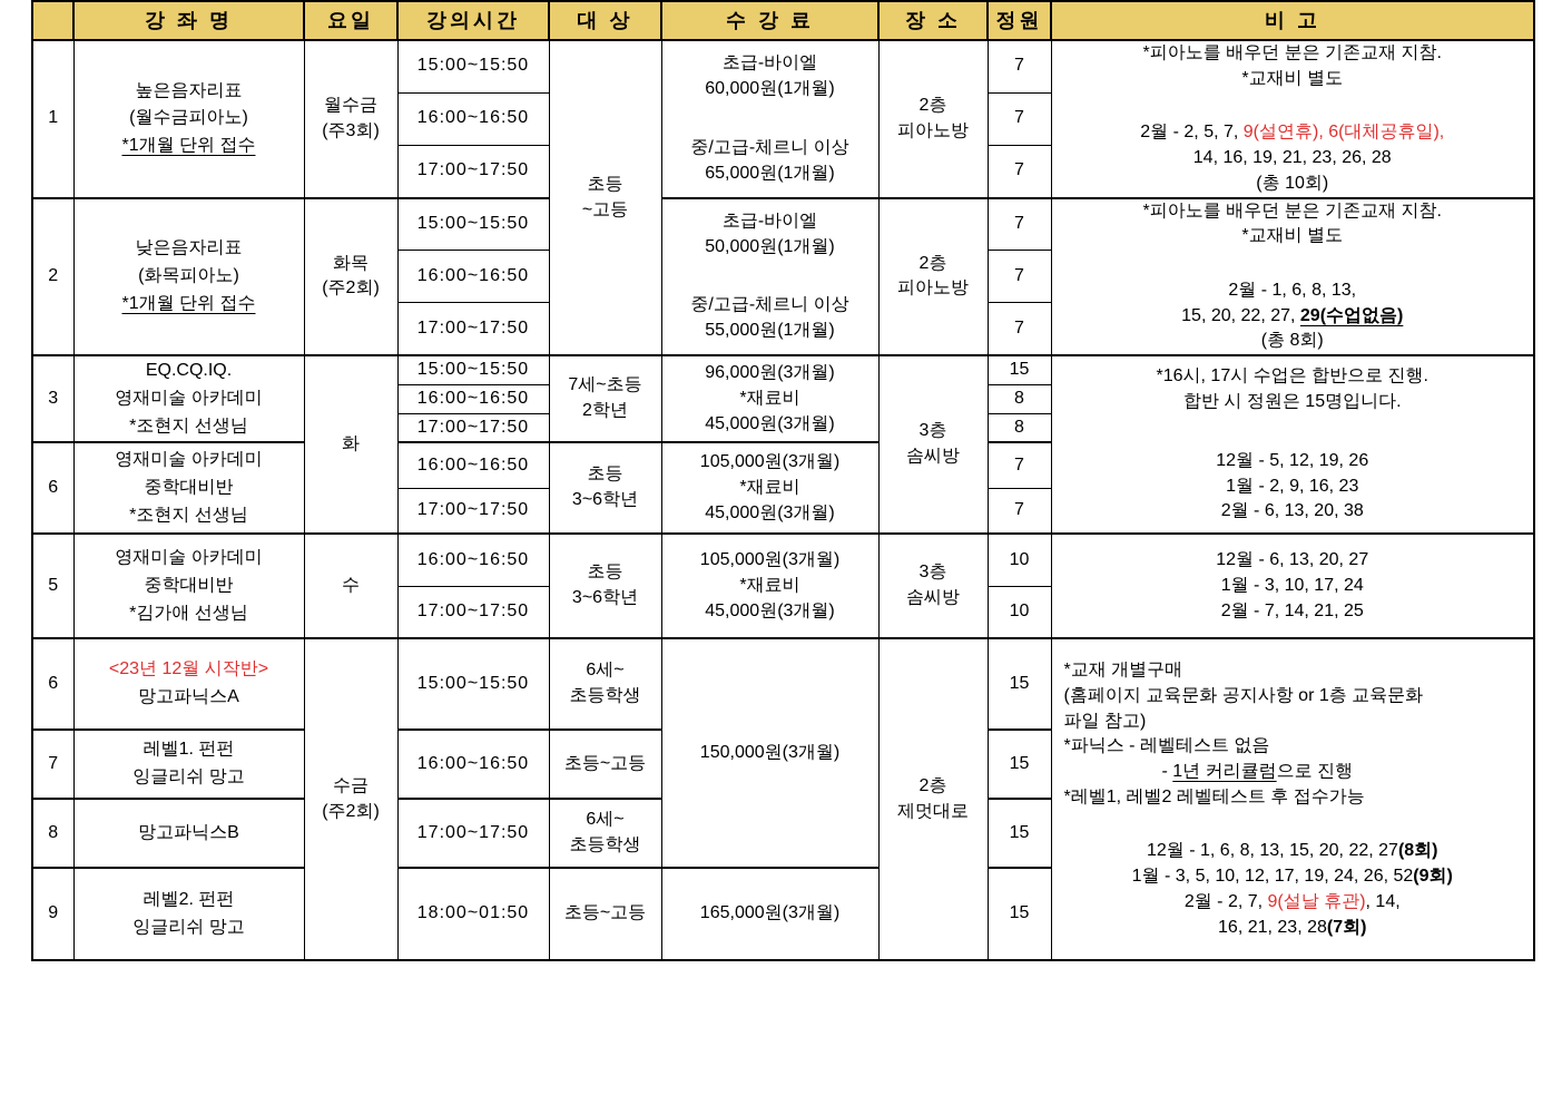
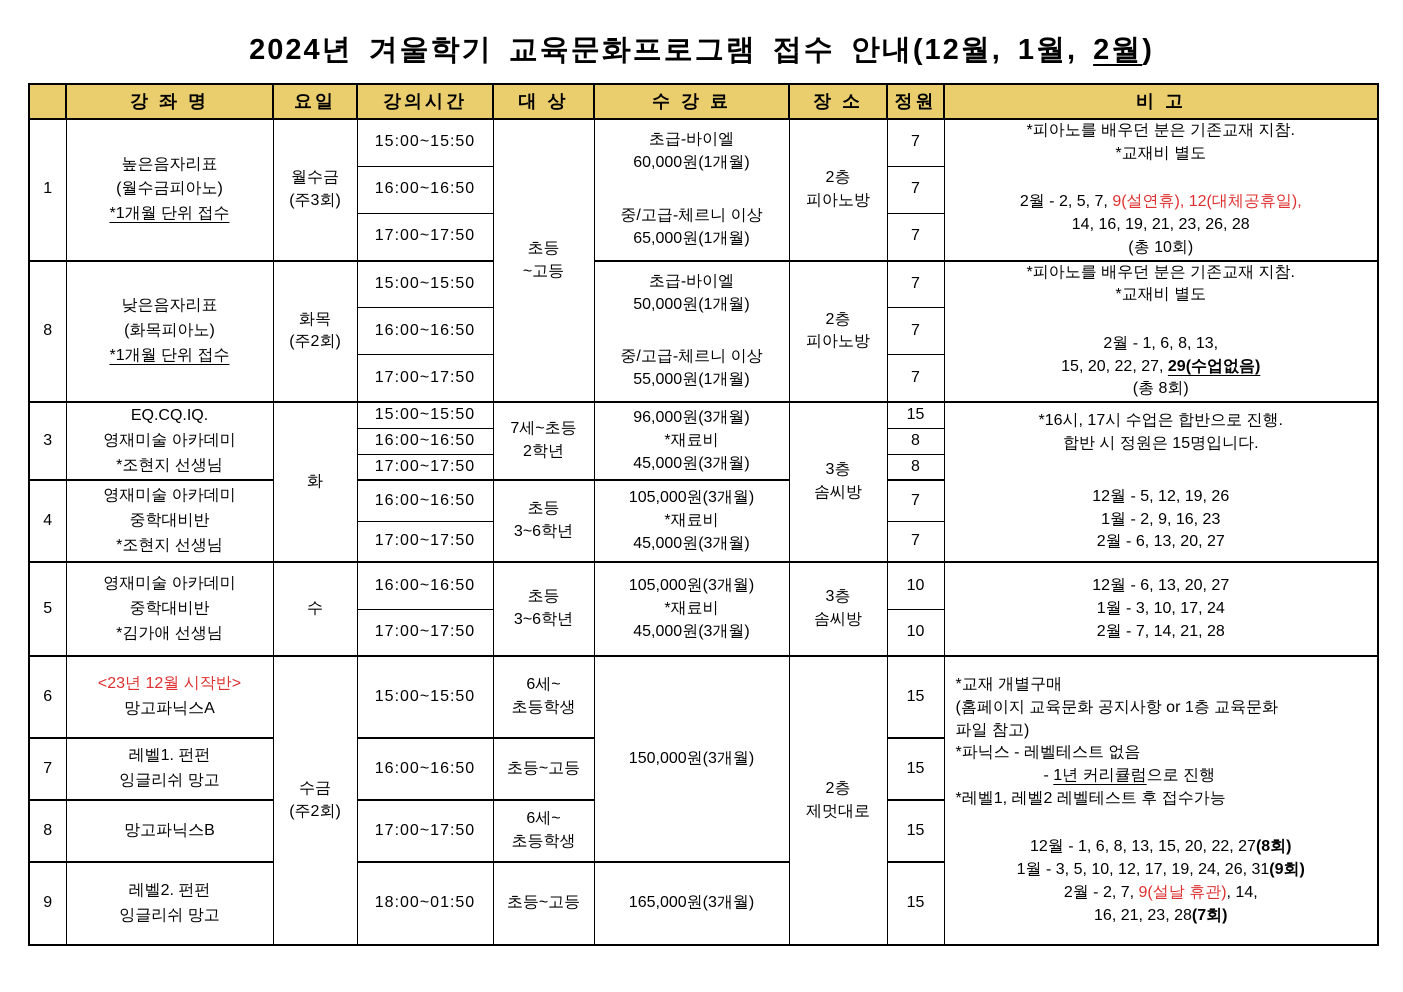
+ 2024년 겨울학기 교육문화프로그램 접수 안내(12월, 1월, 2월)
  	강 좌 명	요일	강의시간	대 상	수 강 료	장 소	정원	비 고
- 1	높은음자리표 (월수금피아노) *1개월 단위 접수	월수금 (주3회)	15:00~15:50	초등 ~고등	초급-바이엘 60,000원(1개월) 중/고급-체르니 이상 65,000원(1개월)	2층 피아노방	7	*피아노를 배우던 분은 기존교재 지참. *교재비 별도 2월 - 2, 5, 7, 9(설연휴), 6(대체공휴일), 14, 16, 19, 21, 23, 26, 28 (총 10회)
+ 1	높은음자리표 (월수금피아노) *1개월 단위 접수	월수금 (주3회)	15:00~15:50	초등 ~고등	초급-바이엘 60,000원(1개월) 중/고급-체르니 이상 65,000원(1개월)	2층 피아노방	7	*피아노를 배우던 분은 기존교재 지참. *교재비 별도 2월 - 2, 5, 7, 9(설연휴), 12(대체공휴일), 14, 16, 19, 21, 23, 26, 28 (총 10회)
  16:00~16:50	7
  17:00~17:50	7
- 2	낮은음자리표 (화목피아노) *1개월 단위 접수	화목 (주2회)	15:00~15:50	초급-바이엘 50,000원(1개월) 중/고급-체르니 이상 55,000원(1개월)	2층 피아노방	7	*피아노를 배우던 분은 기존교재 지참. *교재비 별도 2월 - 1, 6, 8, 13, 15, 20, 22, 27, 29(수업없음) (총 8회)
+ 8	낮은음자리표 (화목피아노) *1개월 단위 접수	화목 (주2회)	15:00~15:50	초급-바이엘 50,000원(1개월) 중/고급-체르니 이상 55,000원(1개월)	2층 피아노방	7	*피아노를 배우던 분은 기존교재 지참. *교재비 별도 2월 - 1, 6, 8, 13, 15, 20, 22, 27, 29(수업없음) (총 8회)
  16:00~16:50	7
  17:00~17:50	7
- 3	EQ.CQ.IQ. 영재미술 아카데미 *조현지 선생님	화	15:00~15:50	7세~초등 2학년	96,000원(3개월) *재료비 45,000원(3개월)	3층 솜씨방	15	*16시, 17시 수업은 합반으로 진행. 합반 시 정원은 15명입니다. 12월 - 5, 12, 19, 26 1월 - 2, 9, 16, 23 2월 - 6, 13, 20, 38
+ 3	EQ.CQ.IQ. 영재미술 아카데미 *조현지 선생님	화	15:00~15:50	7세~초등 2학년	96,000원(3개월) *재료비 45,000원(3개월)	3층 솜씨방	15	*16시, 17시 수업은 합반으로 진행. 합반 시 정원은 15명입니다. 12월 - 5, 12, 19, 26 1월 - 2, 9, 16, 23 2월 - 6, 13, 20, 27
  16:00~16:50	8
  17:00~17:50	8
- 6	영재미술 아카데미 중학대비반 *조현지 선생님	16:00~16:50	초등 3~6학년	105,000원(3개월) *재료비 45,000원(3개월)	7
+ 4	영재미술 아카데미 중학대비반 *조현지 선생님	16:00~16:50	초등 3~6학년	105,000원(3개월) *재료비 45,000원(3개월)	7
  17:00~17:50	7
- 5	영재미술 아카데미 중학대비반 *김가애 선생님	수	16:00~16:50	초등 3~6학년	105,000원(3개월) *재료비 45,000원(3개월)	3층 솜씨방	10	12월 - 6, 13, 20, 27 1월 - 3, 10, 17, 24 2월 - 7, 14, 21, 25
+ 5	영재미술 아카데미 중학대비반 *김가애 선생님	수	16:00~16:50	초등 3~6학년	105,000원(3개월) *재료비 45,000원(3개월)	3층 솜씨방	10	12월 - 6, 13, 20, 27 1월 - 3, 10, 17, 24 2월 - 7, 14, 21, 28
  17:00~17:50	10
- 6	<23년 12월 시작반> 망고파닉스A	수금 (주2회)	15:00~15:50	6세~ 초등학생	150,000원(3개월)	2층 제멋대로	15	*교재 개별구매 (홈페이지 교육문화 공지사항 or 1층 교육문화 파일 참고) *파닉스 - 레벨테스트 없음 - 1년 커리큘럼으로 진행 *레벨1, 레벨2 레벨테스트 후 접수가능 12월 - 1, 6, 8, 13, 15, 20, 22, 27(8회) 1월 - 3, 5, 10, 12, 17, 19, 24, 26, 52(9회) 2월 - 2, 7, 9(설날 휴관), 14, 16, 21, 23, 28(7회)
+ 6	<23년 12월 시작반> 망고파닉스A	수금 (주2회)	15:00~15:50	6세~ 초등학생	150,000원(3개월)	2층 제멋대로	15	*교재 개별구매 (홈페이지 교육문화 공지사항 or 1층 교육문화 파일 참고) *파닉스 - 레벨테스트 없음 - 1년 커리큘럼으로 진행 *레벨1, 레벨2 레벨테스트 후 접수가능 12월 - 1, 6, 8, 13, 15, 20, 22, 27(8회) 1월 - 3, 5, 10, 12, 17, 19, 24, 26, 31(9회) 2월 - 2, 7, 9(설날 휴관), 14, 16, 21, 23, 28(7회)
  7	레벨1. 펀펀 잉글리쉬 망고	16:00~16:50	초등~고등	15
  8	망고파닉스B	17:00~17:50	6세~ 초등학생	15
  9	레벨2. 펀펀 잉글리쉬 망고	18:00~01:50	초등~고등	165,000원(3개월)	15
